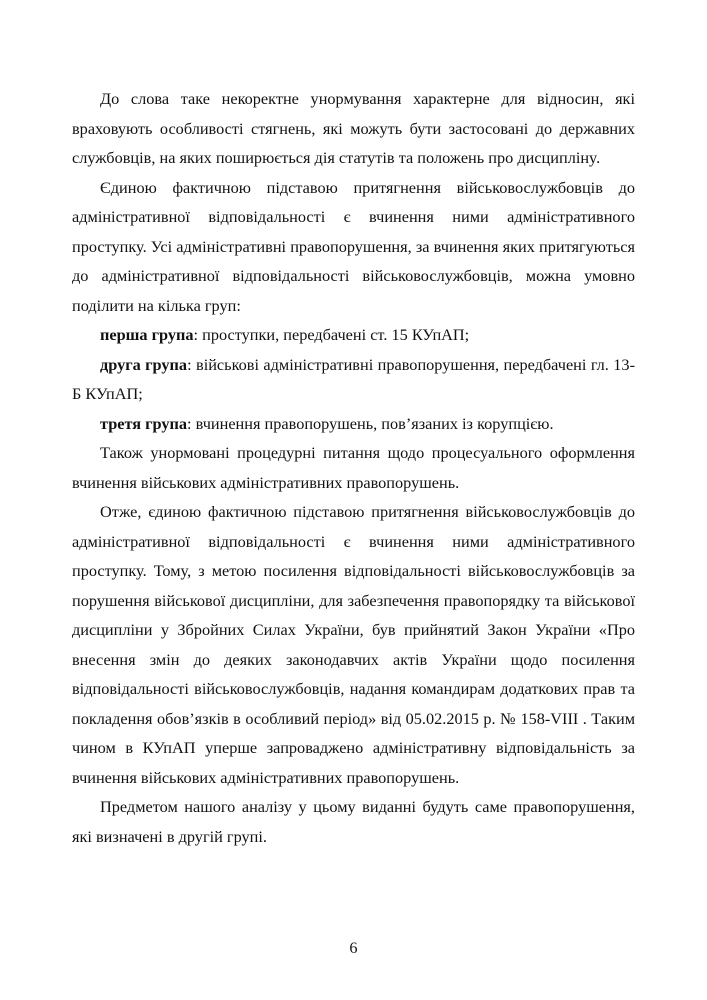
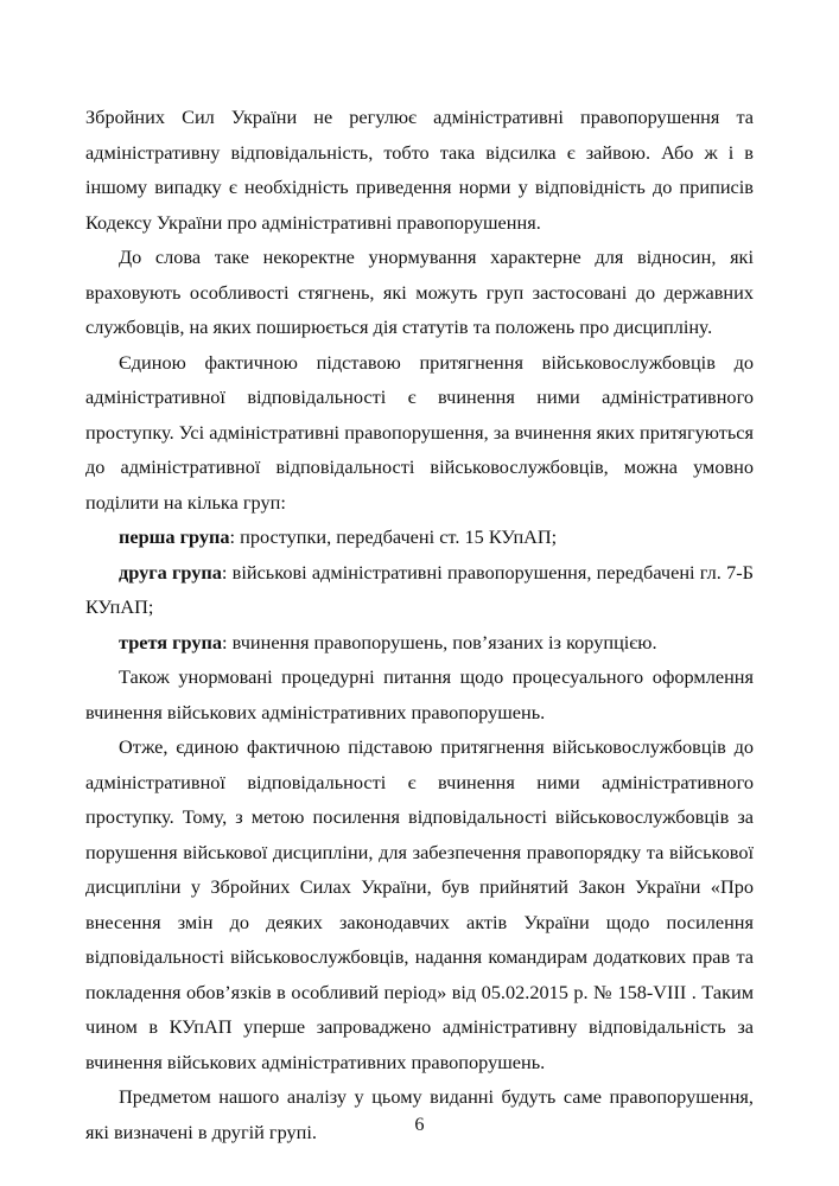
+ Збройних Сил України не регулює адміністративні правопорушення та адміністративну відповідальність, тобто така відсилка є зайвою. Або ж і в іншому випадку є необхідність приведення норми у відповідність до приписів Кодексу України про адміністративні правопорушення.
- До слова таке некоректне унормування характерне для відносин, які враховують особливості стягнень, які можуть бути застосовані до державних службовців, на яких поширюється дія статутів та положень про дисциплінy.
+ До слова таке некоректне унормування характерне для відносин, які враховують особливості стягнень, які можуть груп застосовані до державних службовців, на яких поширюється дія статутів та положень про дисциплінy.
  Єдиною фактичною підставою притягнення військовослужбовців до адміністративної відповідальності є вчинення ними адміністративного проступку. Усі адміністративні правопорушення, за вчинення яких притягуються до адміністративної відповідальності військовослужбовців, можна умовно поділити на кілька груп:
  перша група: проступки, передбачені ст. 15 КУпАП;
- друга група: військові адміністративні правопорушення, передбачені гл. 13-Б КУпАП;
+ друга група: військові адміністративні правопорушення, передбачені гл. 7-Б КУпАП;
  третя група: вчинення правопорушень, пов’язаних із корупцією.
  Також унормовані процедурні питання щодо процесуального оформлення вчинення військових адміністративних правопорушень.
  Отже, єдиною фактичною підставою притягнення військовослужбовців до адміністративної відповідальності є вчинення ними адміністративного проступку. Тому, з метою посилення відповідальності військовослужбовців за порушення військової дисципліни, для забезпечення правопорядку та військової дисципліни у Збройних Силах України, був прийнятий Закон України «Про внесення змін до деяких законодавчих актів України щодо посилення відповідальності військовослужбовців, надання командирам додаткових прав та покладення обов’язків в особливий період» від 05.02.2015 р. № 158-VIII . Таким чином в КУпАП уперше запроваджено адміністративну відповідальність за вчинення військових адміністративних правопорушень.
  Предметом нашого аналізу у цьому виданні будуть саме правопорушення, які визначені в другій групі.
  6
